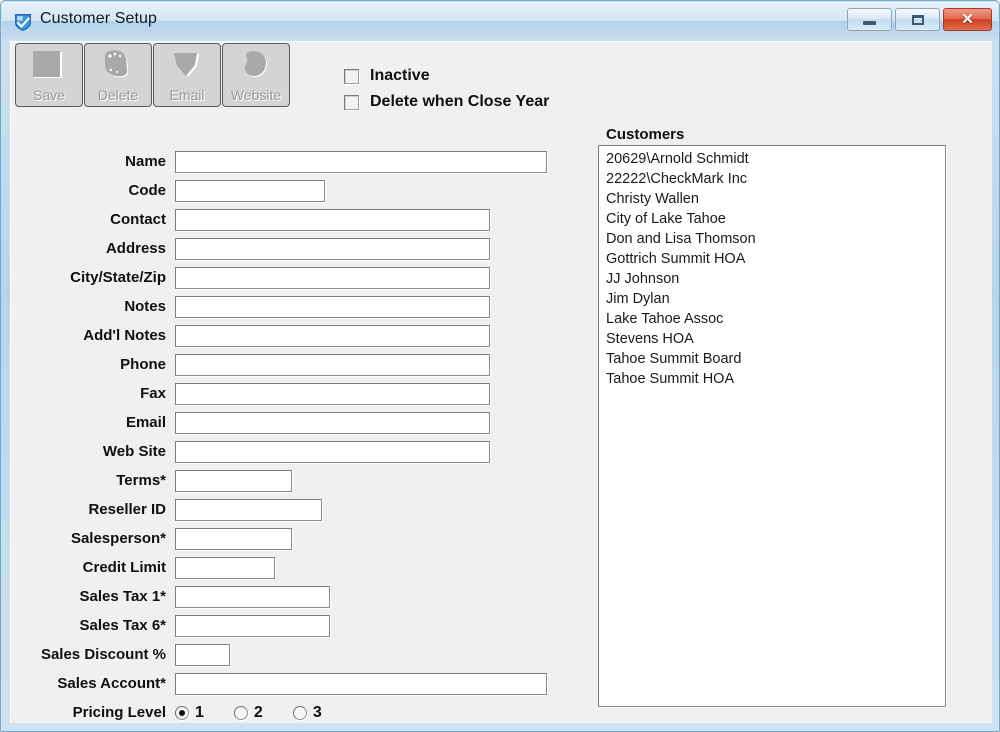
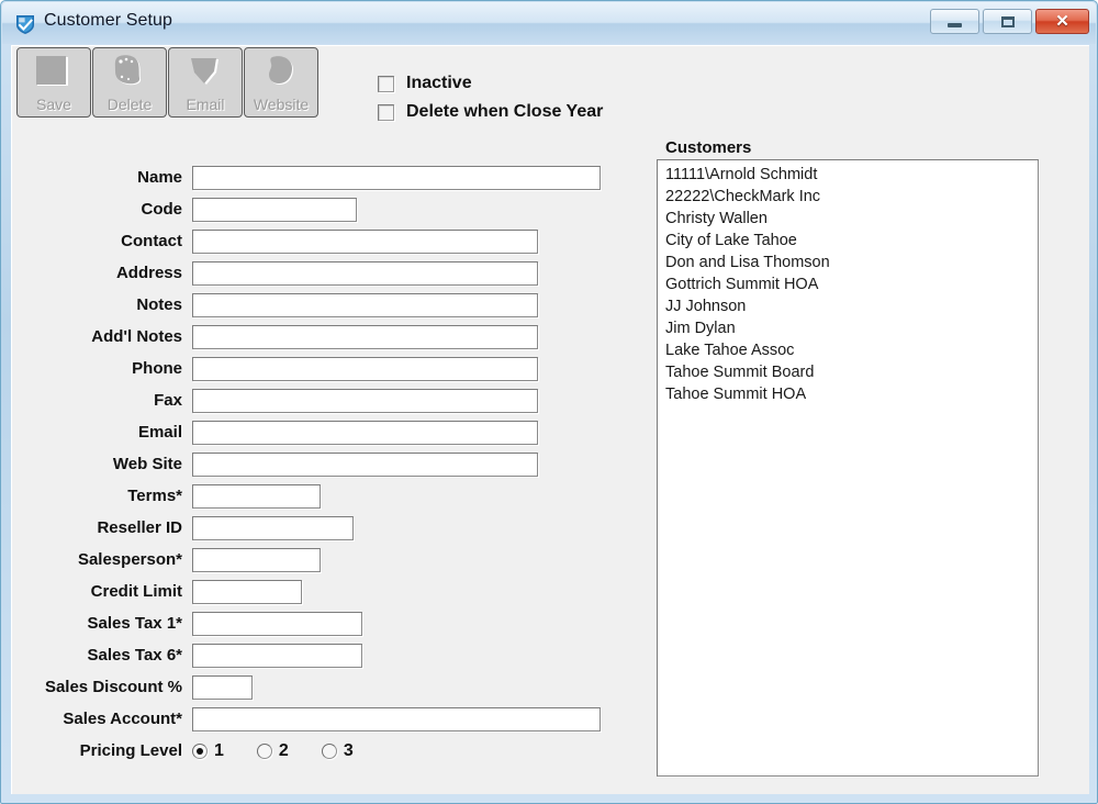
  Customer Setup
  ✕
  Save
  Delete
  Email
  Website
  Inactive
  Delete when Close Year
  Name
  Code
  Contact
  Address
- City/State/Zip
  Notes
  Add'l Notes
  Phone
  Fax
  Email
  Web Site
  Terms*
  Reseller ID
  Salesperson*
  Credit Limit
  Sales Tax 1*
  Sales Tax 6*
  Sales Discount %
  Sales Account*
  Pricing Level
  1
  2
  3
  Customers
- 20629\Arnold Schmidt
+ 11111\Arnold Schmidt
  22222\CheckMark Inc
  Christy Wallen
  City of Lake Tahoe
  Don and Lisa Thomson
  Gottrich Summit HOA
  JJ Johnson
  Jim Dylan
  Lake Tahoe Assoc
- Stevens HOA
  Tahoe Summit Board
  Tahoe Summit HOA
